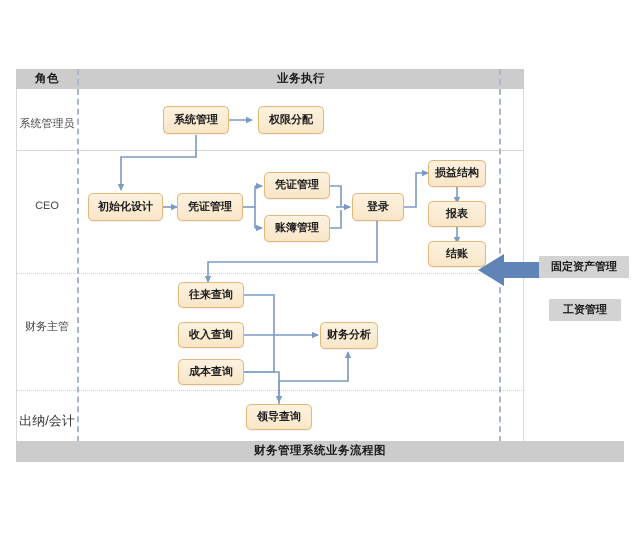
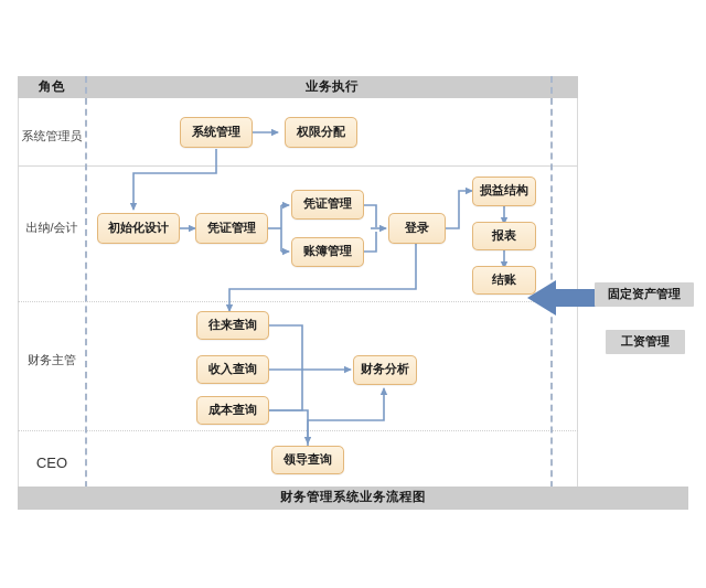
  角色
  业务执行
  系统管理员
- CEO
+ 出纳/会计
  财务主管
- 出纳/会计
+ CEO
  系统管理
  权限分配
  初始化设计
  凭证管理
  凭证管理
  账簿管理
  登录
  损益结构
  报表
  结账
  往来查询
  收入查询
  成本查询
  财务分析
  领导查询
  固定资产管理
  工资管理
  财务管理系统业务流程图
